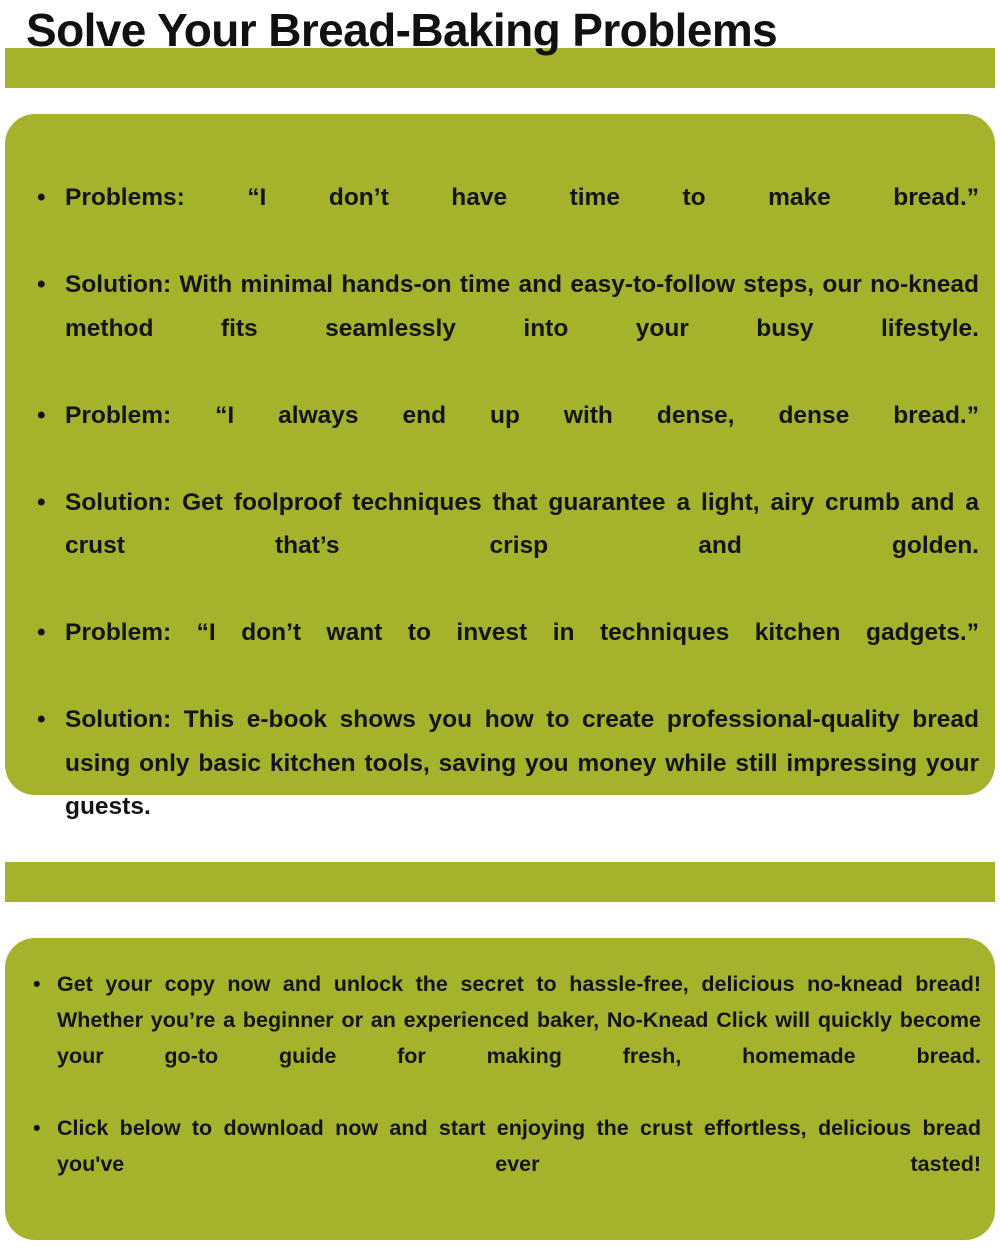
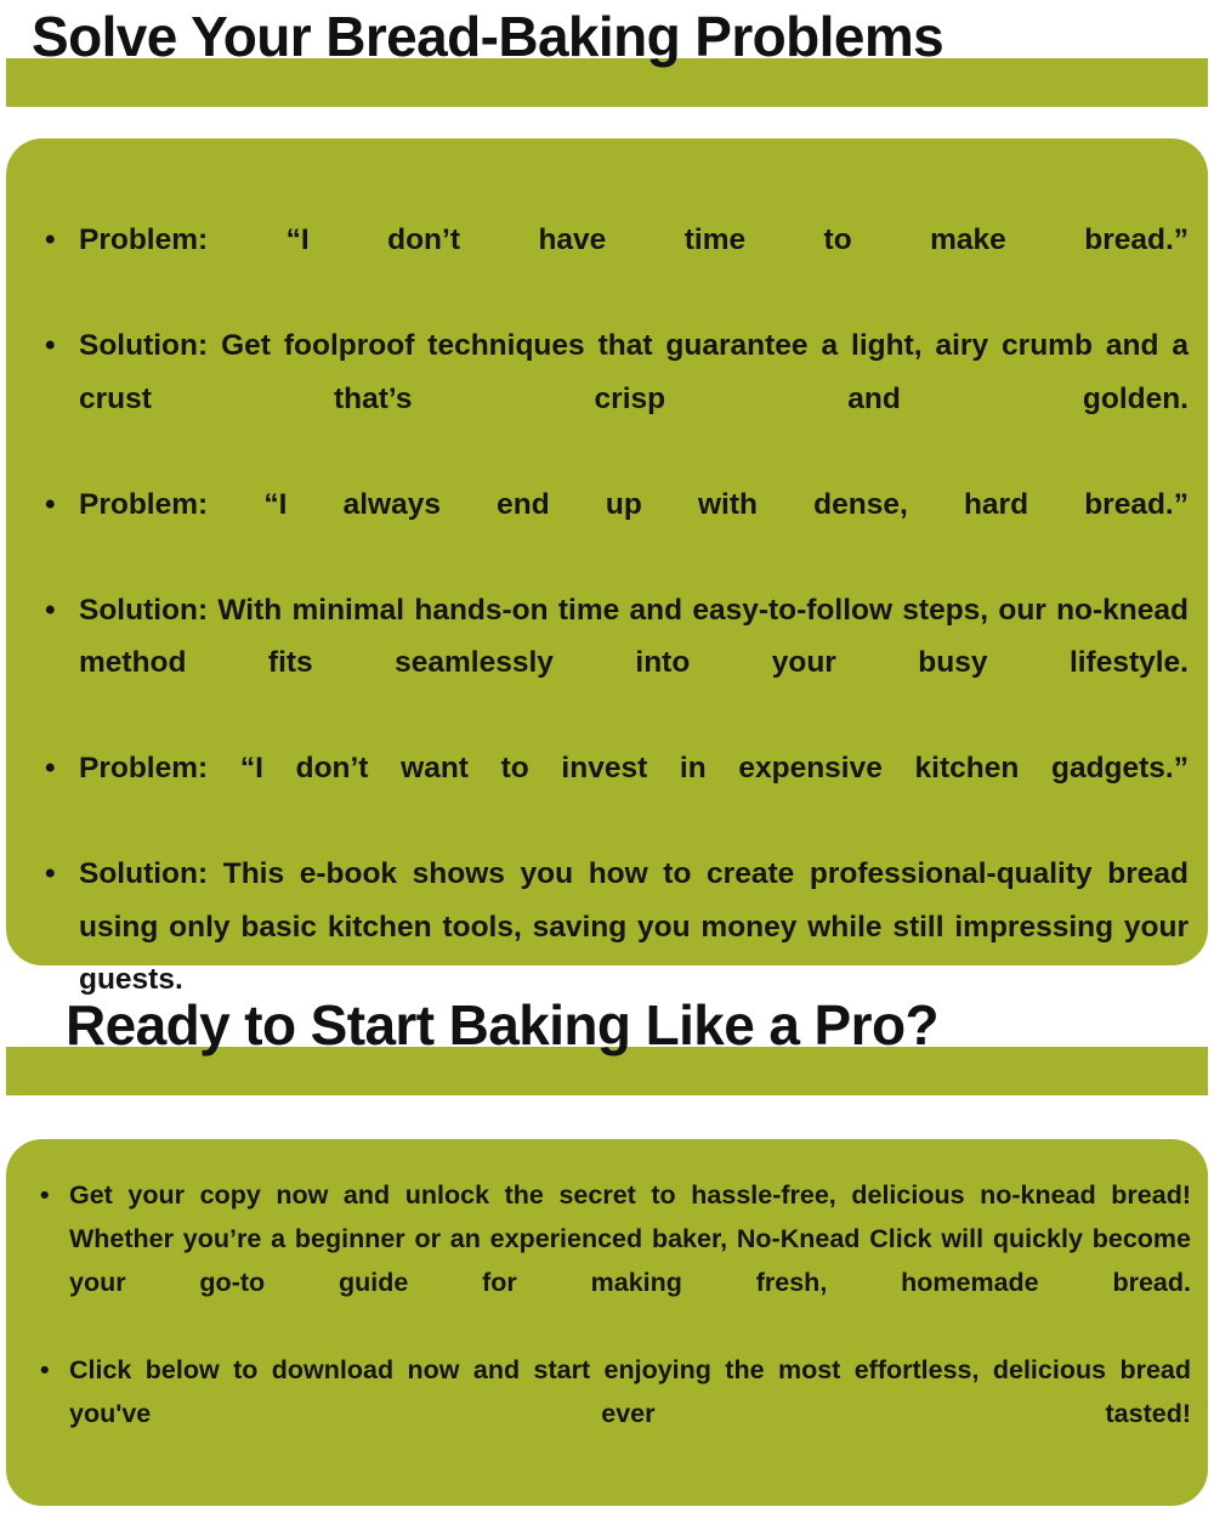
  Solve Your Bread-Baking Problems
  •
- Problems: “I don’t have time to make bread.”
+ Problem: “I don’t have time to make bread.”
  •
- Solution: With minimal hands-on time and easy-to-follow steps, our no-knead method fits seamlessly into your busy lifestyle.
+ Solution: Get foolproof techniques that guarantee a light, airy crumb and a crust that’s crisp and golden.
  •
- Problem: “I always end up with dense, dense bread.”
+ Problem: “I always end up with dense, hard bread.”
  •
- Solution: Get foolproof techniques that guarantee a light, airy crumb and a crust that’s crisp and golden.
+ Solution: With minimal hands-on time and easy-to-follow steps, our no-knead method fits seamlessly into your busy lifestyle.
  •
- Problem: “I don’t want to invest in techniques kitchen gadgets.”
+ Problem: “I don’t want to invest in expensive kitchen gadgets.”
  •
  Solution: This e-book shows you how to create professional-quality bread using only basic kitchen tools, saving you money while still impressing your guests.
+ Ready to Start Baking Like a Pro?
  •
  Get your copy now and unlock the secret to hassle-free, delicious no-knead bread! Whether you’re a beginner or an experienced baker, No-Knead Click will quickly become your go-to guide for making fresh, homemade bread.
  •
- Click below to download now and start enjoying the crust effortless, delicious bread you've ever tasted!
+ Click below to download now and start enjoying the most effortless, delicious bread you've ever tasted!
